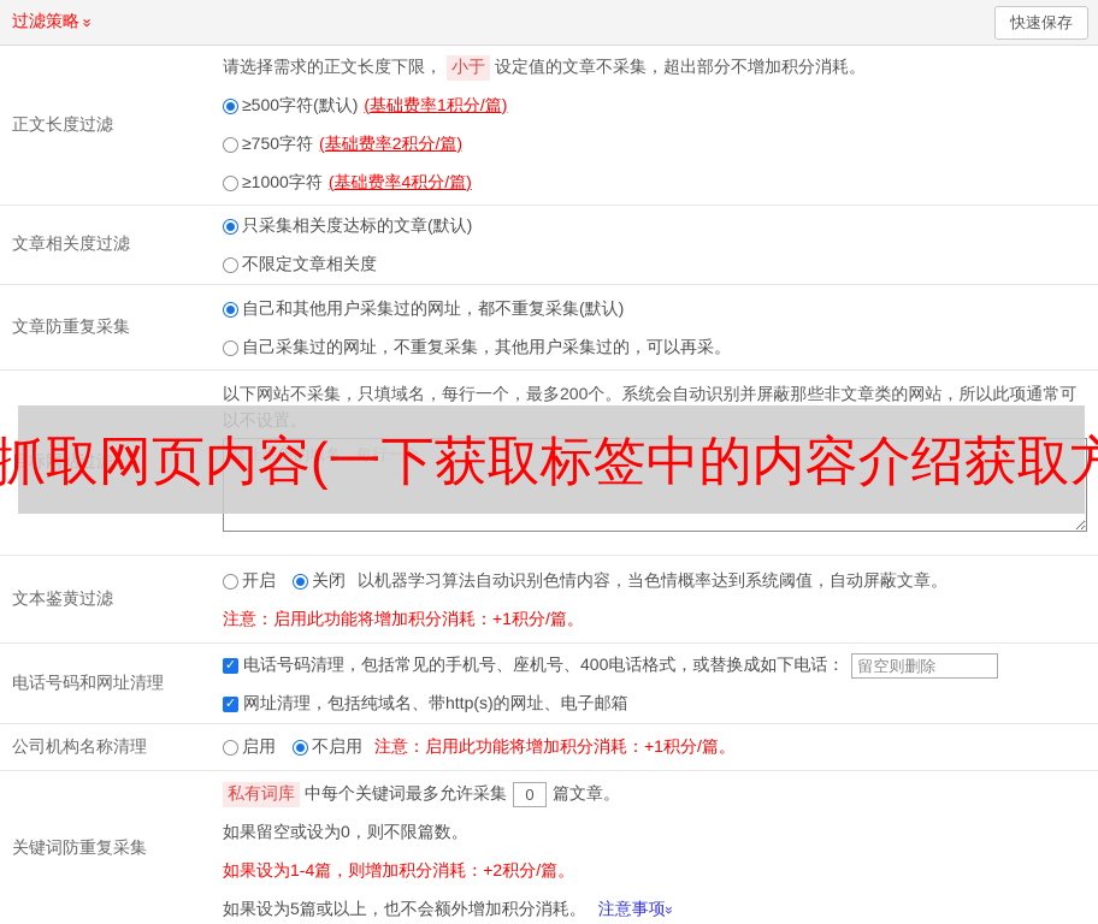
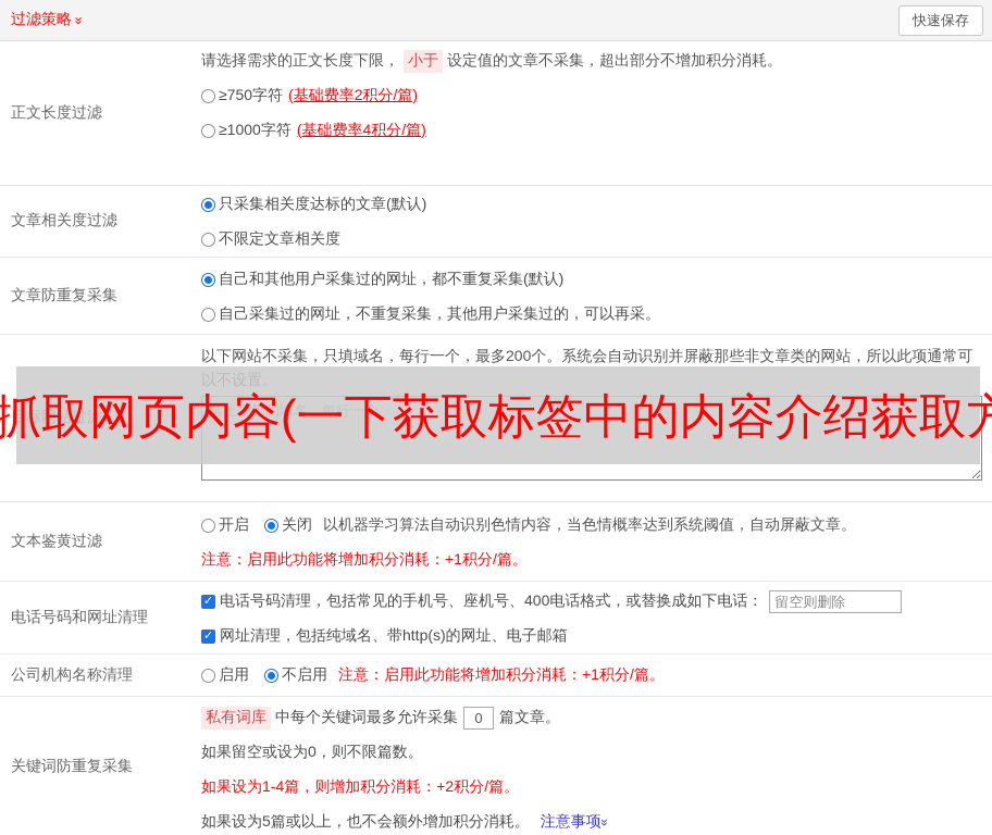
  过滤策略
  快速保存
  正文长度过滤
  请选择需求的正文长度下限，
  小于
  设定值的文章不采集，超出部分不增加积分消耗。
- ≥500字符(默认)
- (基础费率1积分/篇)
  ≥750字符
  (基础费率2积分/篇)
  ≥1000字符
  (基础费率4积分/篇)
  文章相关度过滤
  只采集相关度达标的文章(默认)
  不限定文章相关度
  文章防重复采集
  自己和其他用户采集过的网址，都不重复采集(默认)
  自己采集过的网址，不重复采集，其他用户采集过的，可以再采。
  目标网站过滤
  以下网站不采集，只填域名，每行一个，最多200个。系统会自动识别并屏蔽那些非文章类的网站，所以此项通常可以不设置。
  禁止采集的域名，每行一个
  文本鉴黄过滤
  开启
  关闭
  以机器学习算法自动识别色情内容，当色情概率达到系统阈值，自动屏蔽文章。
  注意：启用此功能将增加积分消耗：+1积分/篇。
  电话号码和网址清理
  ✓
  电话号码清理，包括常见的手机号、座机号、400电话格式，或替换成如下电话：
  留空则删除
  ✓
  网址清理，包括纯域名、带http(s)的网址、电子邮箱
  公司机构名称清理
  启用
  不启用
  注意：启用此功能将增加积分消耗：+1积分/篇。
  关键词防重复采集
  私有词库
  中每个关键词最多允许采集
  0
  篇文章。
  如果留空或设为0，则不限篇数。
  如果设为1-4篇，则增加积分消耗：+2积分/篇。
  如果设为5篇或以上，也不会额外增加积分消耗。
  注意事项
  抓取网页内容(一下获取标签中的内容介绍获取方
